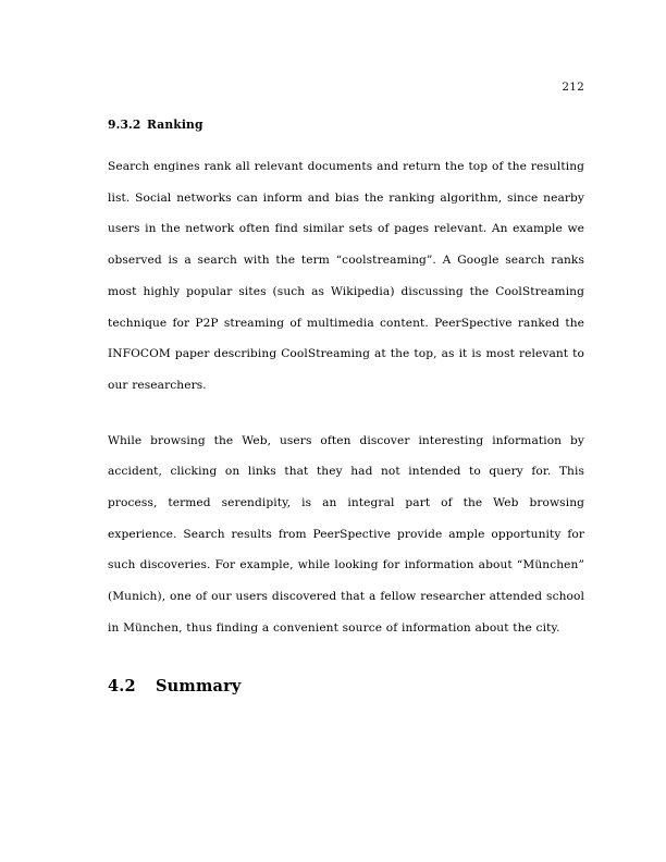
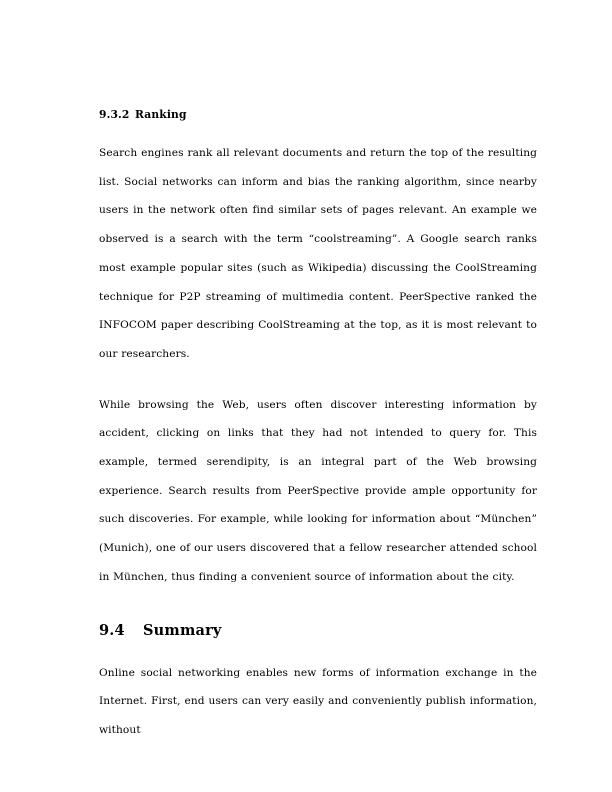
- 212
  9.3.2 Ranking
- Search engines rank all relevant documents and return the top of the resulting list. Social networks can inform and bias the ranking algorithm, since nearby users in the network often find similar sets of pages relevant. An example we observed is a search with the term “coolstreaming”. A Google search ranks most highly popular sites (such as Wikipedia) discussing the CoolStreaming technique for P2P streaming of multimedia content. PeerSpective ranked the INFOCOM paper describing CoolStreaming at the top, as it is most relevant to our researchers.
+ Search engines rank all relevant documents and return the top of the resulting list. Social networks can inform and bias the ranking algorithm, since nearby users in the network often find similar sets of pages relevant. An example we observed is a search with the term “coolstreaming”. A Google search ranks most example popular sites (such as Wikipedia) discussing the CoolStreaming technique for P2P streaming of multimedia content. PeerSpective ranked the INFOCOM paper describing CoolStreaming at the top, as it is most relevant to our researchers.
- While browsing the Web, users often discover interesting information by accident, clicking on links that they had not intended to query for. This process, termed serendipity, is an integral part of the Web browsing experience. Search results from PeerSpective provide ample opportunity for such discoveries. For example, while looking for information about “München” (Munich), one of our users discovered that a fellow researcher attended school in München, thus finding a convenient source of information about the city.
+ While browsing the Web, users often discover interesting information by accident, clicking on links that they had not intended to query for. This example, termed serendipity, is an integral part of the Web browsing experience. Search results from PeerSpective provide ample opportunity for such discoveries. For example, while looking for information about “München” (Munich), one of our users discovered that a fellow researcher attended school in München, thus finding a convenient source of information about the city.
- 4.2 Summary
+ 9.4 Summary
+ Online social networking enables new forms of information exchange in the Internet. First, end users can very easily and conveniently publish information, without
